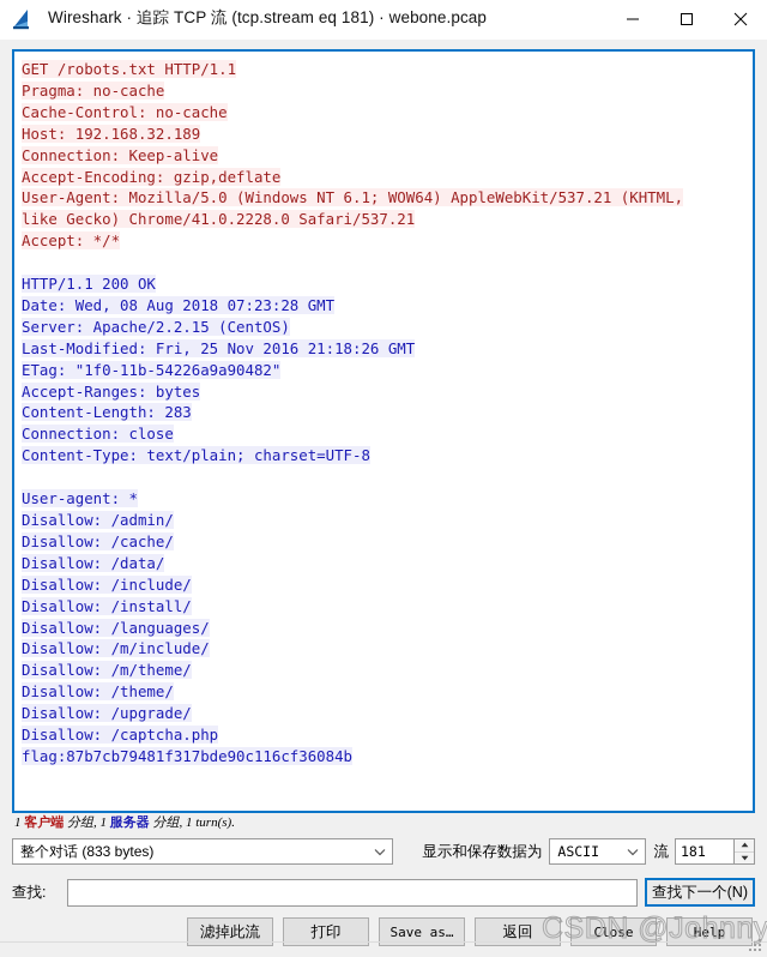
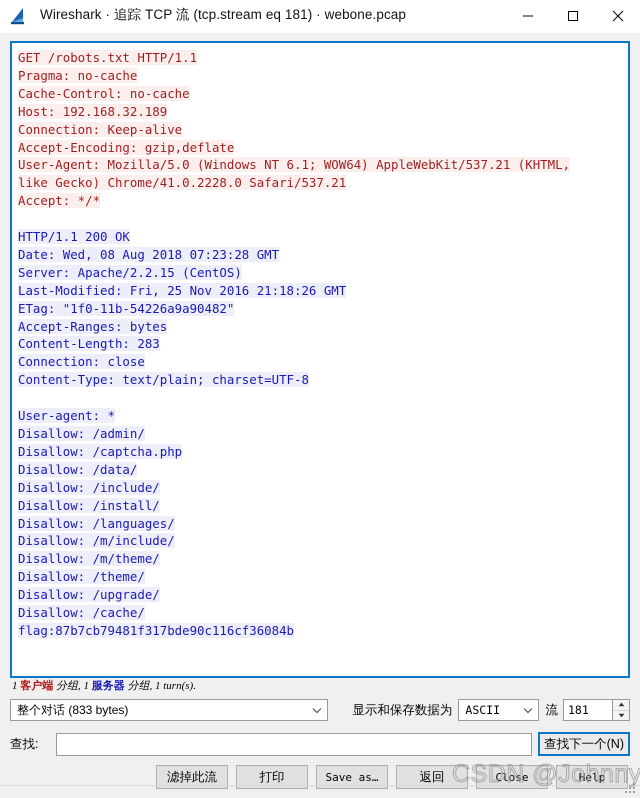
  Wireshark · 追踪 TCP 流 (tcp.stream eq 181) · webone.pcap
  GET /robots.txt HTTP/1.1
  Pragma: no-cache
  Cache-Control: no-cache
  Host: 192.168.32.189
  Connection: Keep-alive
  Accept-Encoding: gzip,deflate
  User-Agent: Mozilla/5.0 (Windows NT 6.1; WOW64) AppleWebKit/537.21 (KHTML,
  like Gecko) Chrome/41.0.2228.0 Safari/537.21
  Accept: */*
  HTTP/1.1 200 OK
  Date: Wed, 08 Aug 2018 07:23:28 GMT
  Server: Apache/2.2.15 (CentOS)
  Last-Modified: Fri, 25 Nov 2016 21:18:26 GMT
  ETag: "1f0-11b-54226a9a90482"
  Accept-Ranges: bytes
  Content-Length: 283
  Connection: close
  Content-Type: text/plain; charset=UTF-8
  User-agent: *
  Disallow: /admin/
- Disallow: /cache/
+ Disallow: /captcha.php
  Disallow: /data/
  Disallow: /include/
  Disallow: /install/
  Disallow: /languages/
  Disallow: /m/include/
  Disallow: /m/theme/
  Disallow: /theme/
  Disallow: /upgrade/
- Disallow: /captcha.php
+ Disallow: /cache/
  flag:87b7cb79481f317bde90c116cf36084b
  1 客户端 分组, 1 服务器 分组, 1 turn(s).
  整个对话 (833 bytes)
  显示和保存数据为
  ASCII
  流
  181
  查找:
  查找下一个(N)
  滤掉此流
  打印
  Save as…
  返回
  Close
  Help
  CSDN @Johnny
